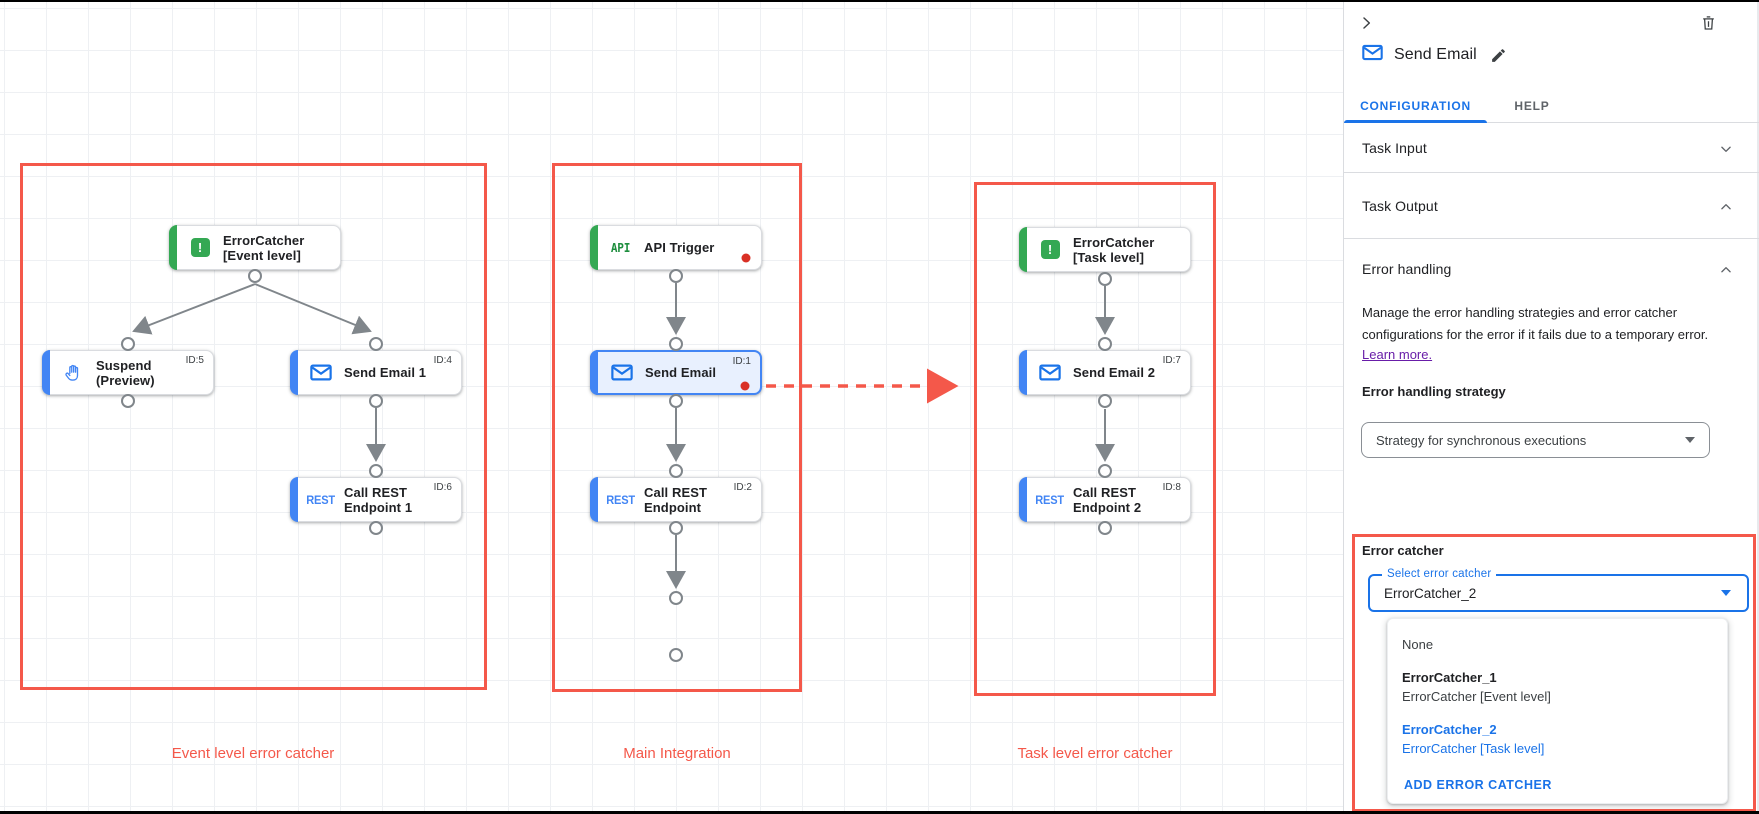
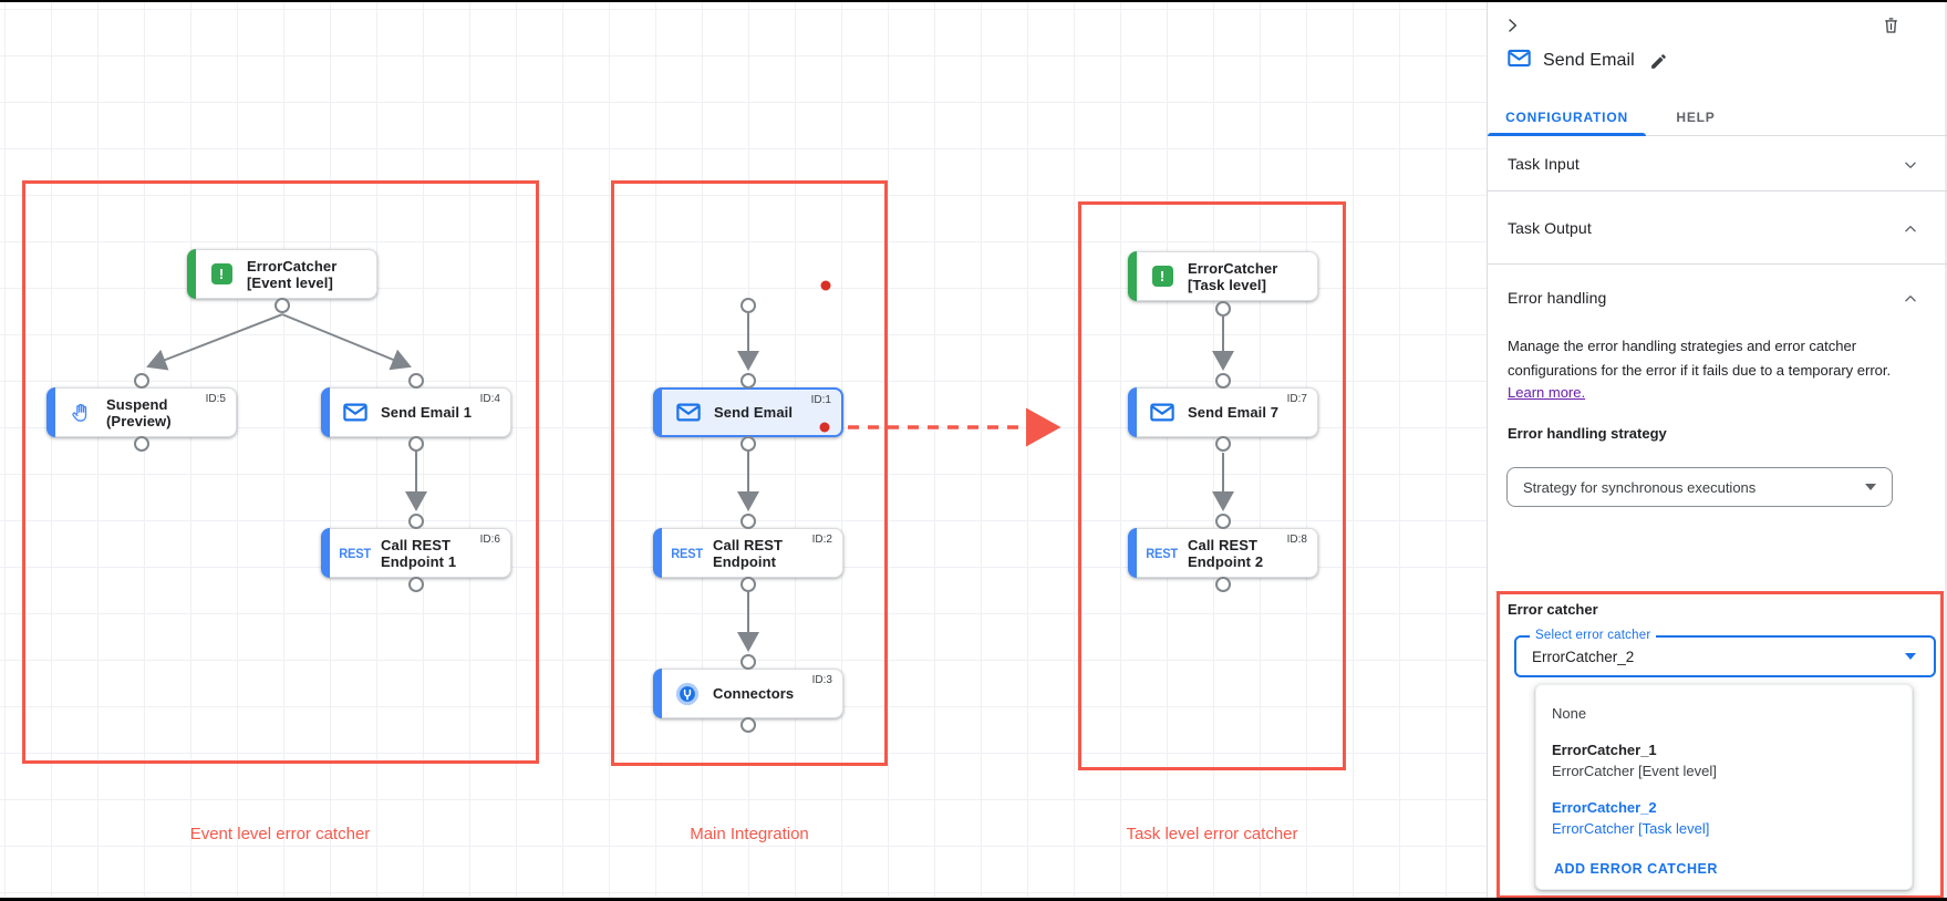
  Event level error catcher
  Main Integration
  Task level error catcher
  ErrorCatcher
  [Event level]
  Suspend
  (Preview)
  ID:5
  Send Email 1
  ID:4
  REST
  Call REST
  Endpoint 1
  ID:6
- API
- API Trigger
  Send Email
  ID:1
  REST
  Call REST
  Endpoint
  ID:2
+ Connectors
+ ID:3
  ErrorCatcher
  [Task level]
- Send Email 2
+ Send Email 7
  ID:7
  REST
  Call REST
  Endpoint 2
  ID:8
  Send Email
  CONFIGURATION
  HELP
  Task Input
  Task Output
  Error handling
  Manage the error handling strategies and error catcher configurations for the error if it fails due to a temporary error.
  Learn more.
  Error handling strategy
  Strategy for synchronous executions
  Error catcher
  Select error catcher
  ErrorCatcher_2
  None
  ErrorCatcher_1
  ErrorCatcher [Event level]
  ErrorCatcher_2
  ErrorCatcher [Task level]
  ADD ERROR CATCHER
